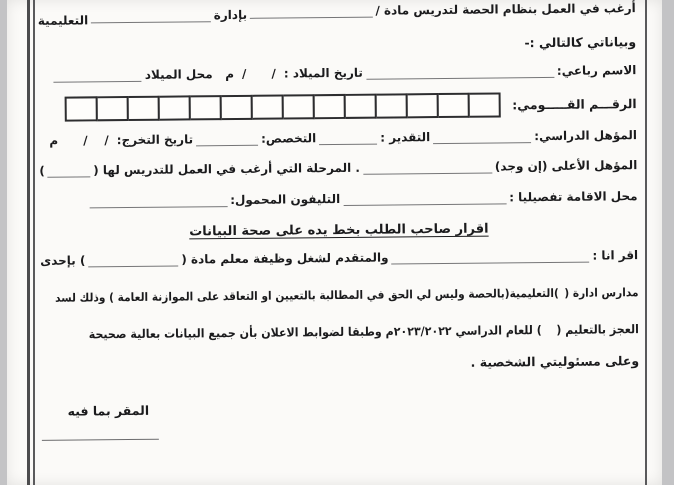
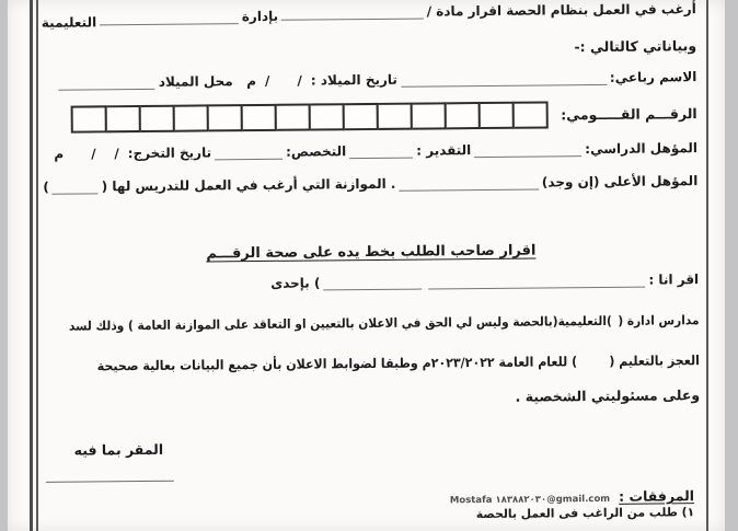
- أرغب في العمل بنظام الحصة لتدريس مادة /
+ أرغب في العمل بنظام الحصة اقرار مادة /
  بإدارة
  التعليمية
  وبياناتي كالتالي :-
  الاسم رباعي:
  تاريخ الميلاد :
  / /
  م محل الميلاد
  الرقـــم القـــــومي:
  المؤهل الدراسي:
  التقدير :
  التخصص:
  تاريخ التخرج:
  / / م
  المؤهل الأعلى (إن وجد)
- . المرحلة التي أرغب في العمل للتدريس لها (
+ . الموازنة التي أرغب في العمل للتدريس لها (
  )
- محل الاقامة تفصيليا :
- التليفون المحمول:
- اقرار صاحب الطلب بخط يده على صحة البيانات
+ اقرار صاحب الطلب بخط يده على صحة الرقـــم
  اقر انا :
- والمتقدم لشغل وظيفة معلم مادة (
  ) بإحدى
  مدارس ادارة (
- )التعليمية(بالحصة وليس لي الحق في المطالبة بالتعيين او التعاقد على الموازنة العامة ) وذلك لسد
+ )التعليمية(بالحصة وليس لي الحق في الاعلان بالتعيين او التعاقد على الموازنة العامة ) وذلك لسد
  العجز بالتعليم (
- ) للعام الدراسي ٢٠٢٣/٢٠٢٢م وطبقا لضوابط الاعلان بأن جميع البيانات بعالية صحيحة
+ ) للعام العامة ٢٠٢٣/٢٠٢٢م وطبقا لضوابط الاعلان بأن جميع البيانات بعالية صحيحة
  وعلى مسئوليتي الشخصية .
  المقر بما فيه
+ المرفقات :
+ Mostafa ١٨٣٨٨٢٠٣٠@gmail.com
+ ١) طلب من الراغب فى العمل بالحصة
